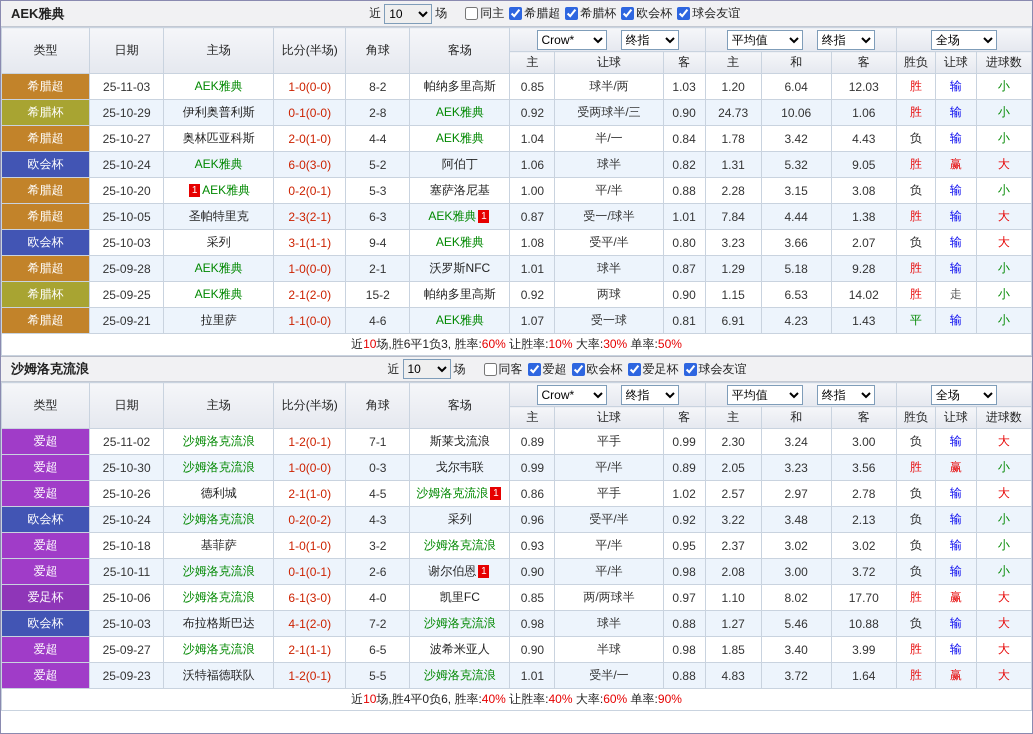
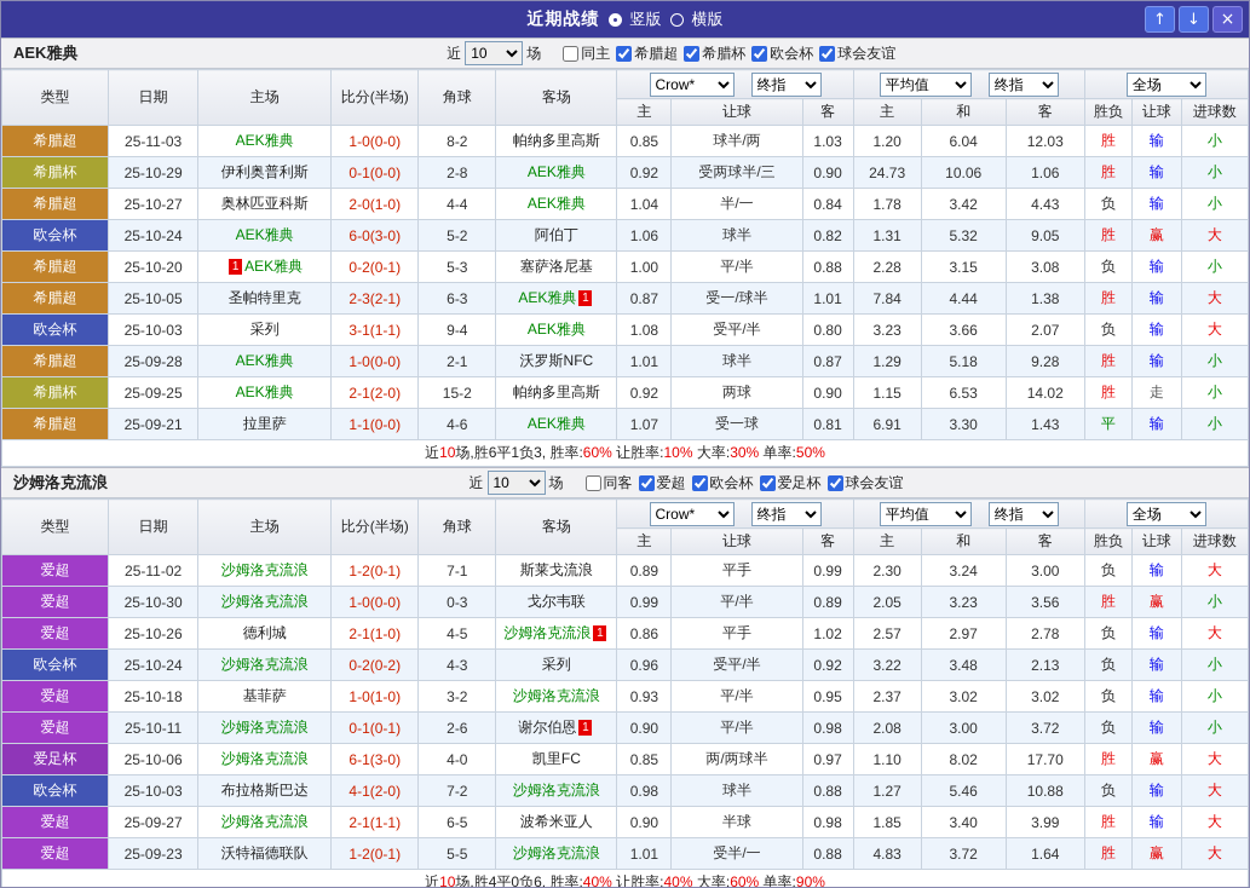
+ 近期战绩
+ 竖版
+ 横版
+ ↑
+ ↓
+ ×
  AEK雅典
  近
  10
  场
  同主
  希腊超
  希腊杯
  欧会杯
  球会友谊
  类型	日期	主场	比分(半场)	角球	客场	Crow* 终指	平均值 终指	全场
  主	让球	客	主	和	客	胜负	让球	进球数
  希腊超	25-11-03	AEK雅典	1-0(0-0)	8-2	帕纳多里高斯	0.85	球半/两	1.03	1.20	6.04	12.03	胜	输	小
  希腊杯	25-10-29	伊利奥普利斯	0-1(0-0)	2-8	AEK雅典	0.92	受两球半/三	0.90	24.73	10.06	1.06	胜	输	小
  希腊超	25-10-27	奥林匹亚科斯	2-0(1-0)	4-4	AEK雅典	1.04	半/一	0.84	1.78	3.42	4.43	负	输	小
  欧会杯	25-10-24	AEK雅典	6-0(3-0)	5-2	阿伯丁	1.06	球半	0.82	1.31	5.32	9.05	胜	赢	大
  希腊超	25-10-20	1 AEK雅典	0-2(0-1)	5-3	塞萨洛尼基	1.00	平/半	0.88	2.28	3.15	3.08	负	输	小
  希腊超	25-10-05	圣帕特里克	2-3(2-1)	6-3	AEK雅典 1	0.87	受一/球半	1.01	7.84	4.44	1.38	胜	输	大
  欧会杯	25-10-03	采列	3-1(1-1)	9-4	AEK雅典	1.08	受平/半	0.80	3.23	3.66	2.07	负	输	大
  希腊超	25-09-28	AEK雅典	1-0(0-0)	2-1	沃罗斯NFC	1.01	球半	0.87	1.29	5.18	9.28	胜	输	小
  希腊杯	25-09-25	AEK雅典	2-1(2-0)	15-2	帕纳多里高斯	0.92	两球	0.90	1.15	6.53	14.02	胜	走	小
- 希腊超	25-09-21	拉里萨	1-1(0-0)	4-6	AEK雅典	1.07	受一球	0.81	6.91	4.23	1.43	平	输	小
+ 希腊超	25-09-21	拉里萨	1-1(0-0)	4-6	AEK雅典	1.07	受一球	0.81	6.91	3.30	1.43	平	输	小
  近10场,胜6平1负3, 胜率:60% 让胜率:10% 大率:30% 单率:50%
  沙姆洛克流浪
  近
  10
  场
  同客
  爱超
  欧会杯
  爱足杯
  球会友谊
  类型	日期	主场	比分(半场)	角球	客场	Crow* 终指	平均值 终指	全场
  主	让球	客	主	和	客	胜负	让球	进球数
  爱超	25-11-02	沙姆洛克流浪	1-2(0-1)	7-1	斯莱戈流浪	0.89	平手	0.99	2.30	3.24	3.00	负	输	大
  爱超	25-10-30	沙姆洛克流浪	1-0(0-0)	0-3	戈尔韦联	0.99	平/半	0.89	2.05	3.23	3.56	胜	赢	小
  爱超	25-10-26	德利城	2-1(1-0)	4-5	沙姆洛克流浪 1	0.86	平手	1.02	2.57	2.97	2.78	负	输	大
  欧会杯	25-10-24	沙姆洛克流浪	0-2(0-2)	4-3	采列	0.96	受平/半	0.92	3.22	3.48	2.13	负	输	小
  爱超	25-10-18	基菲萨	1-0(1-0)	3-2	沙姆洛克流浪	0.93	平/半	0.95	2.37	3.02	3.02	负	输	小
  爱超	25-10-11	沙姆洛克流浪	0-1(0-1)	2-6	谢尔伯恩 1	0.90	平/半	0.98	2.08	3.00	3.72	负	输	小
  爱足杯	25-10-06	沙姆洛克流浪	6-1(3-0)	4-0	凯里FC	0.85	两/两球半	0.97	1.10	8.02	17.70	胜	赢	大
  欧会杯	25-10-03	布拉格斯巴达	4-1(2-0)	7-2	沙姆洛克流浪	0.98	球半	0.88	1.27	5.46	10.88	负	输	大
  爱超	25-09-27	沙姆洛克流浪	2-1(1-1)	6-5	波希米亚人	0.90	半球	0.98	1.85	3.40	3.99	胜	输	大
  爱超	25-09-23	沃特福德联队	1-2(0-1)	5-5	沙姆洛克流浪	1.01	受半/一	0.88	4.83	3.72	1.64	胜	赢	大
  近10场,胜4平0负6, 胜率:40% 让胜率:40% 大率:60% 单率:90%
